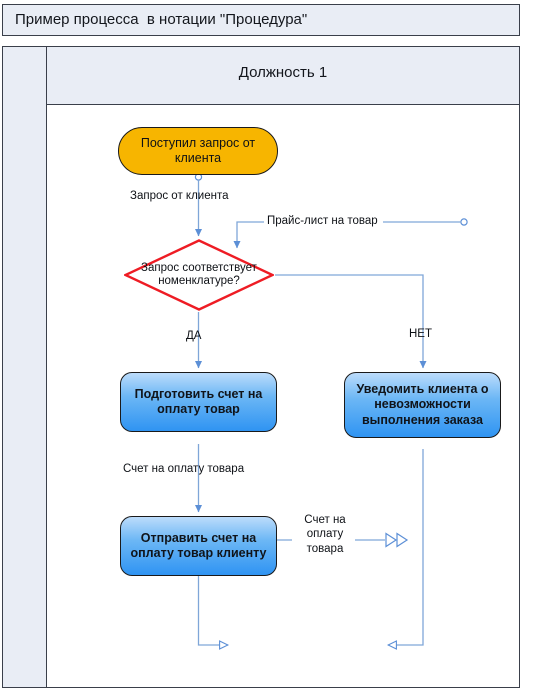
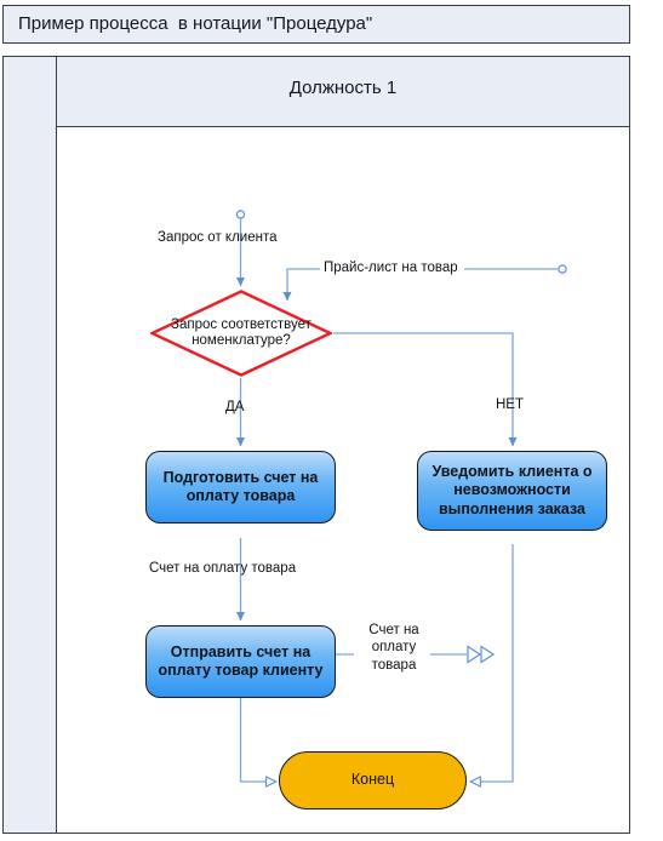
  Пример процесса в нотации "Процедура"
  Должность 1
- Поступил запрос от клиента
  Запрос соответствует номенклатуре?
- Подготовить счет на оплату товар
+ Подготовить счет на оплату товара
  Уведомить клиента о невозможности выполнения заказа
  Отправить счет на оплату товар клиенту
+ Конец
  Запрос от клиента
  Прайс-лист на товар
  ДА
  НЕТ
  Счет на оплату товара
  Счет на оплату товара
